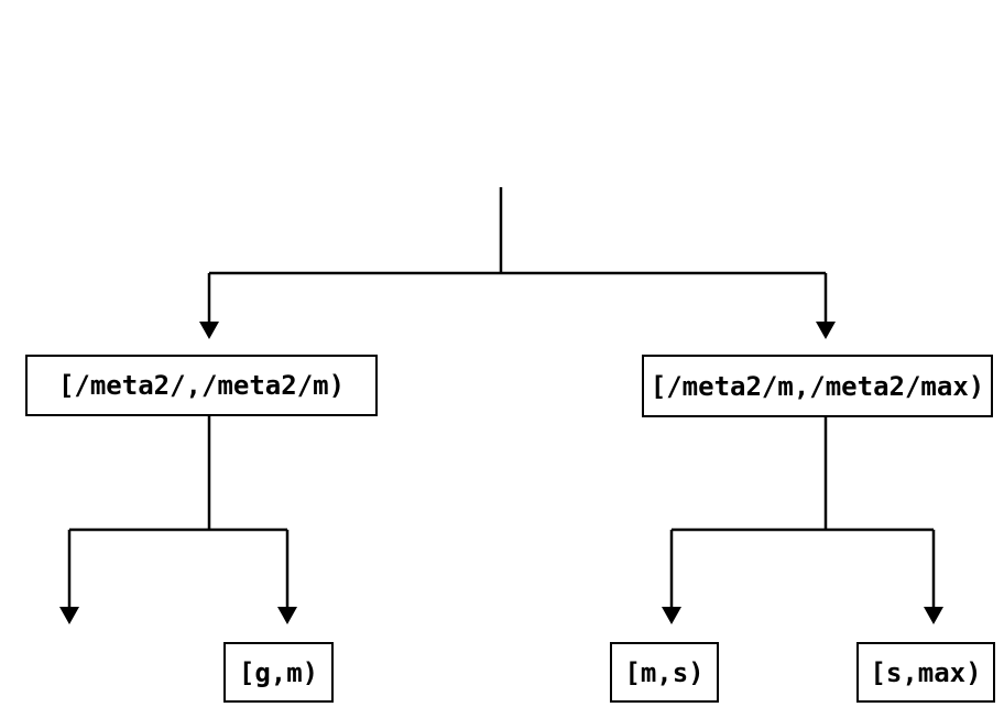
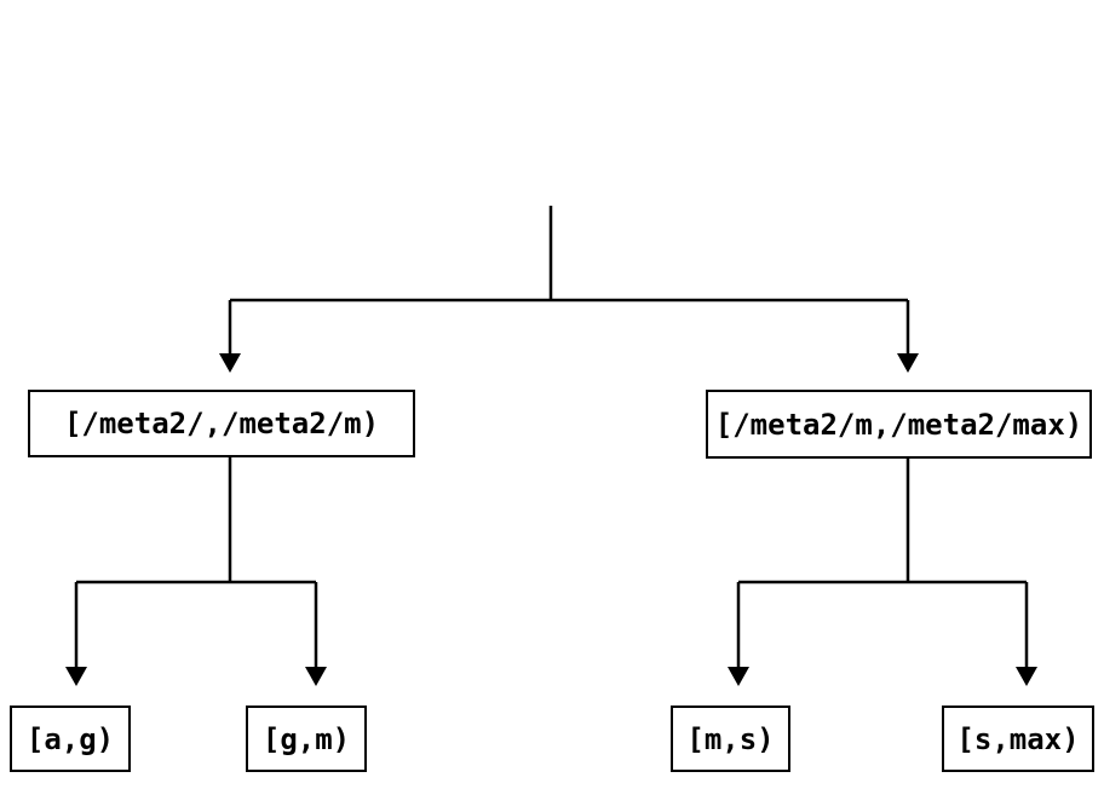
  [/meta2/,/meta2/m)
  [/meta2/m,/meta2/max)
+ [a,g)
  [g,m)
  [m,s)
  [s,max)
